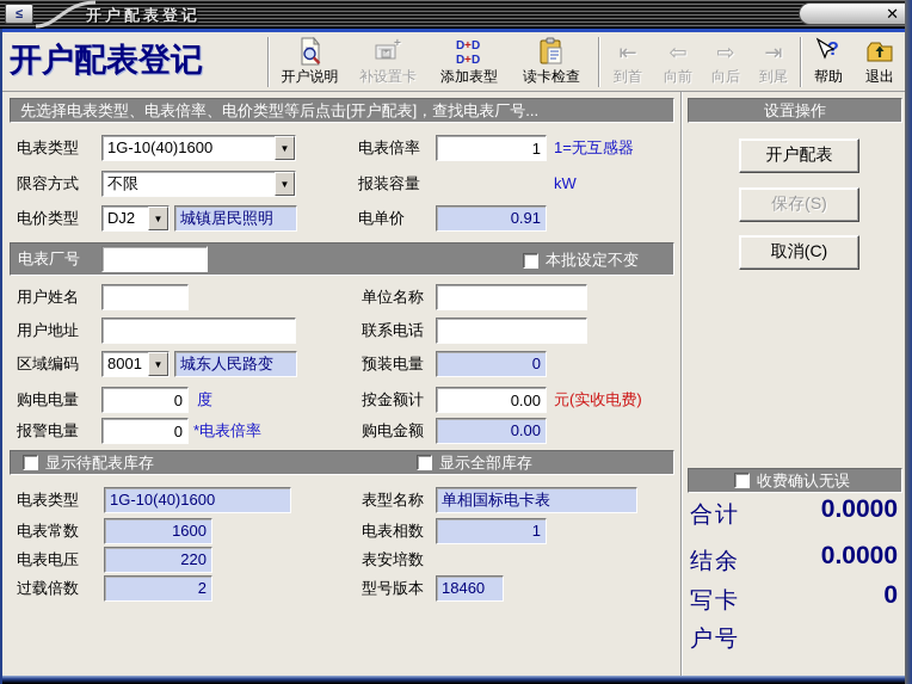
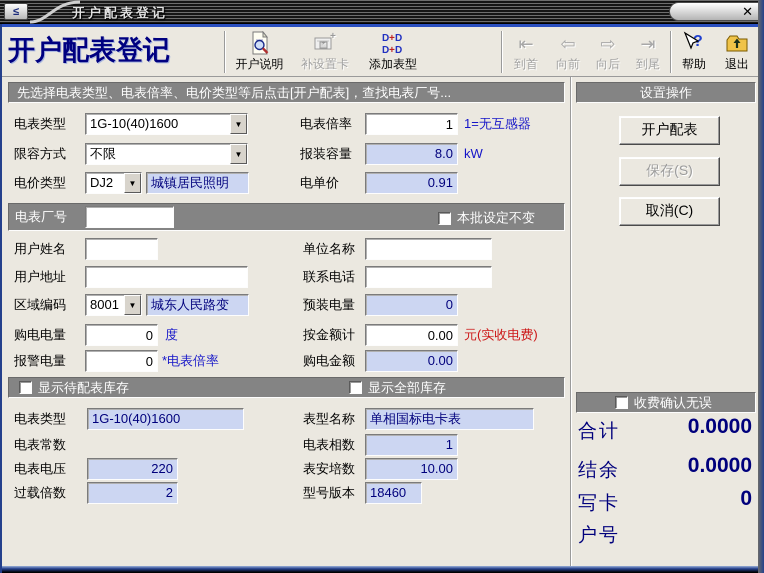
  ≤
  开户配表登记
  ✕
  开户配表登记
  开户说明
  *
  +
  补设置卡
  D
  +
  D
  D
  +
  D
  添加表型
- 读卡检查
  ⇤
  到首
  ⇦
  向前
  ⇨
  向后
  ⇥
  到尾
  帮助
  退出
  先选择电表类型、电表倍率、电价类型等后点击[开户配表]，查找电表厂号...
  电表类型
  1G-10(40)1600
  ▼
  电表倍率
  1
  1=无互感器
  限容方式
  不限
  ▼
  报装容量
+ 8.0
  kW
  电价类型
  DJ2
  ▼
  城镇居民照明
  电单价
  0.91
  电表厂号
  本批设定不变
  用户姓名
  单位名称
  用户地址
  联系电话
  区域编码
  8001
  ▼
  城东人民路变
  预装电量
  0
  购电电量
  0
  度
  按金额计
  0.00
  元(实收电费)
  报警电量
  0
  *电表倍率
  购电金额
  0.00
  显示待配表库存
  显示全部库存
  电表类型
  1G-10(40)1600
  表型名称
  单相国标电卡表
  电表常数
- 1600
  电表相数
  1
  电表电压
  220
  表安培数
+ 10.00
  过载倍数
  2
  型号版本
  18460
  设置操作
  开户配表
  保存(S)
  取消(C)
  收费确认无误
  合计
  0.0000
  结余
  0.0000
  写卡
  0
  户号
